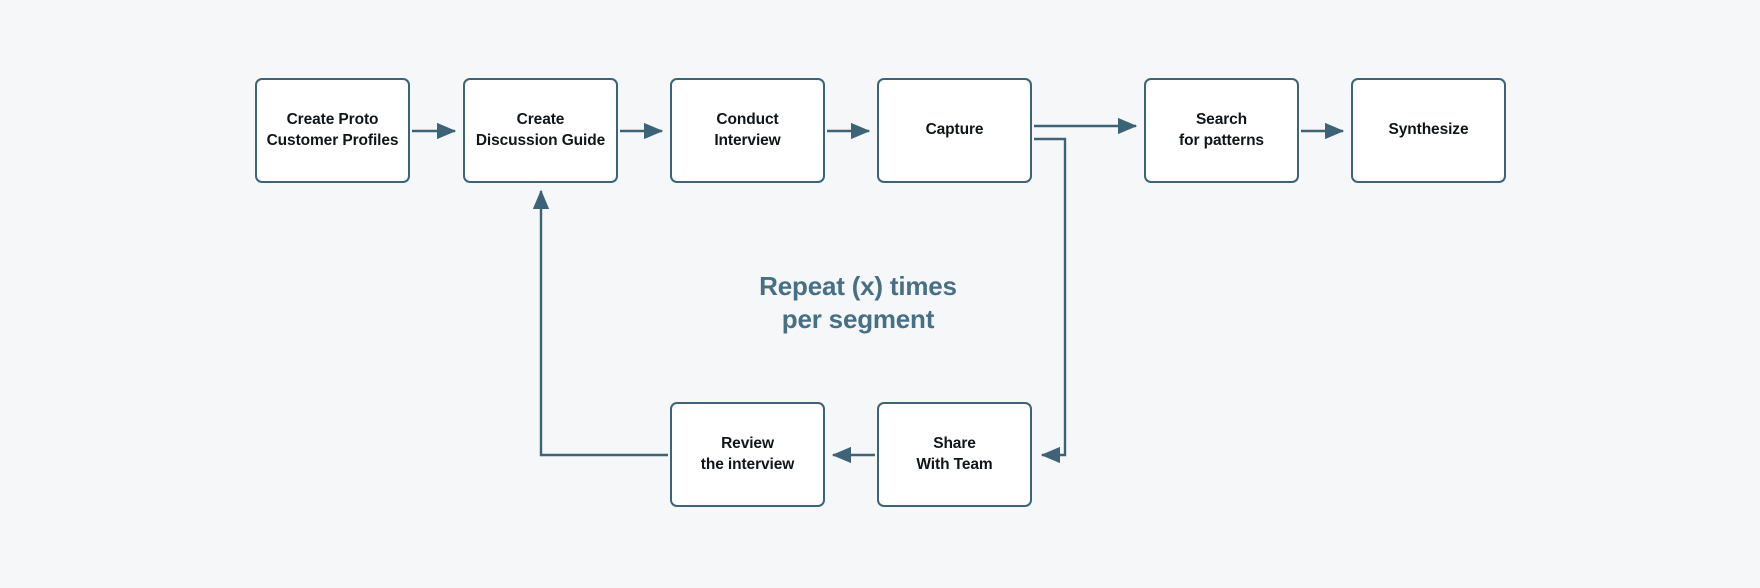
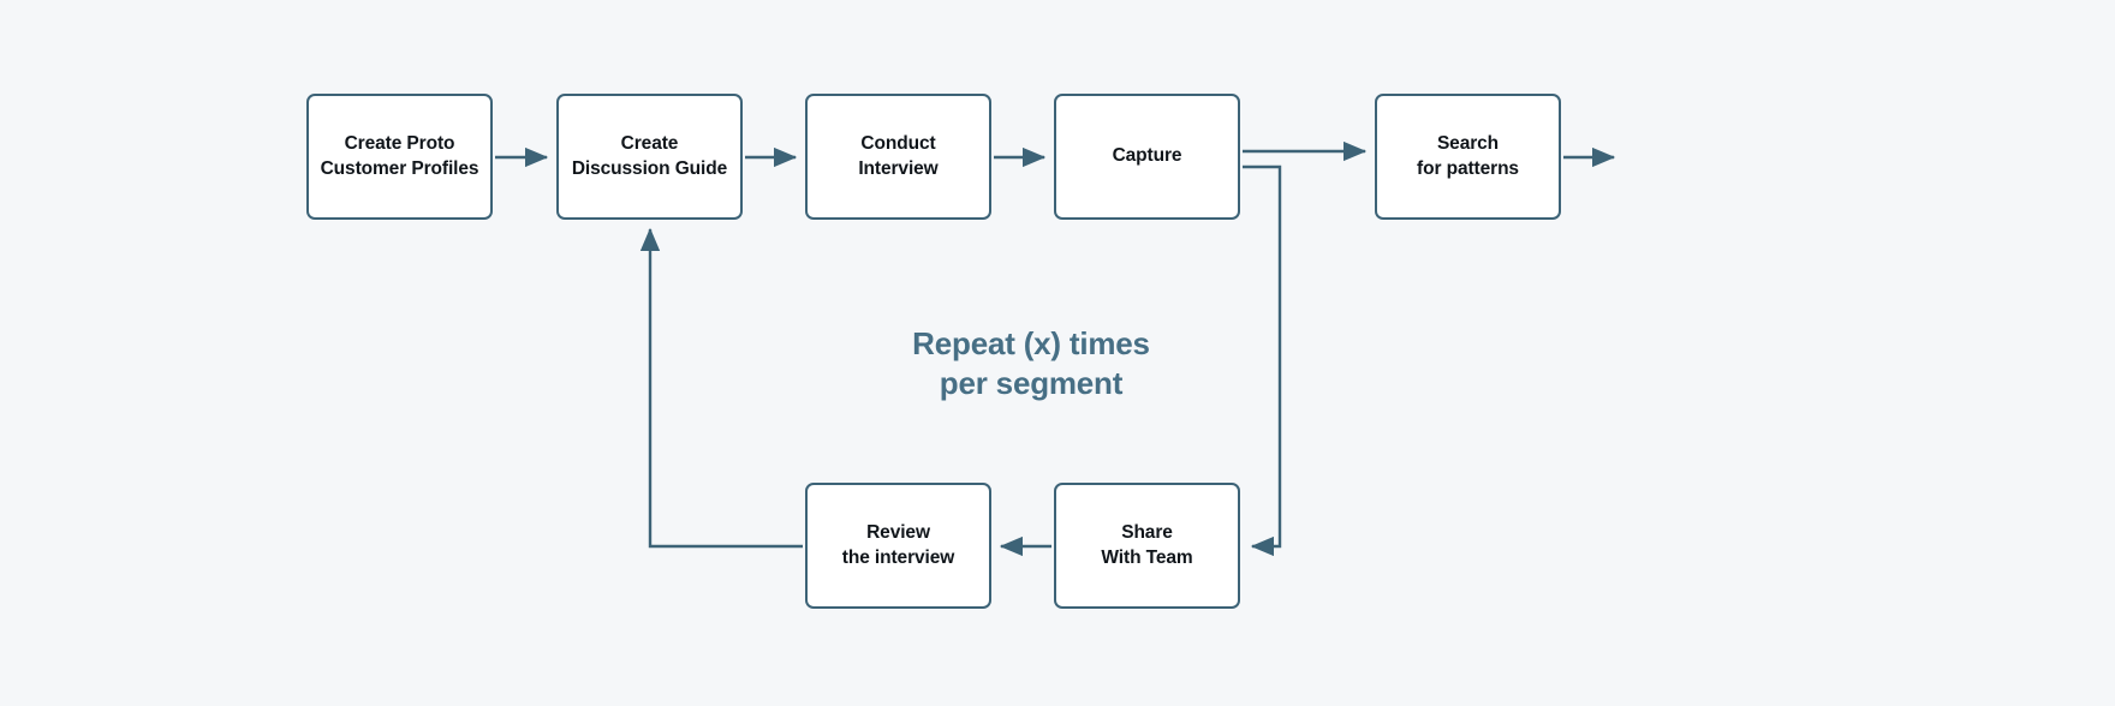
  Create Proto
  Customer Profiles
  Create
  Discussion Guide
  Conduct
  Interview
  Capture
  Search
  for patterns
- Synthesize
  Review
  the interview
  Share
  With Team
  Repeat (x) times
  per segment
